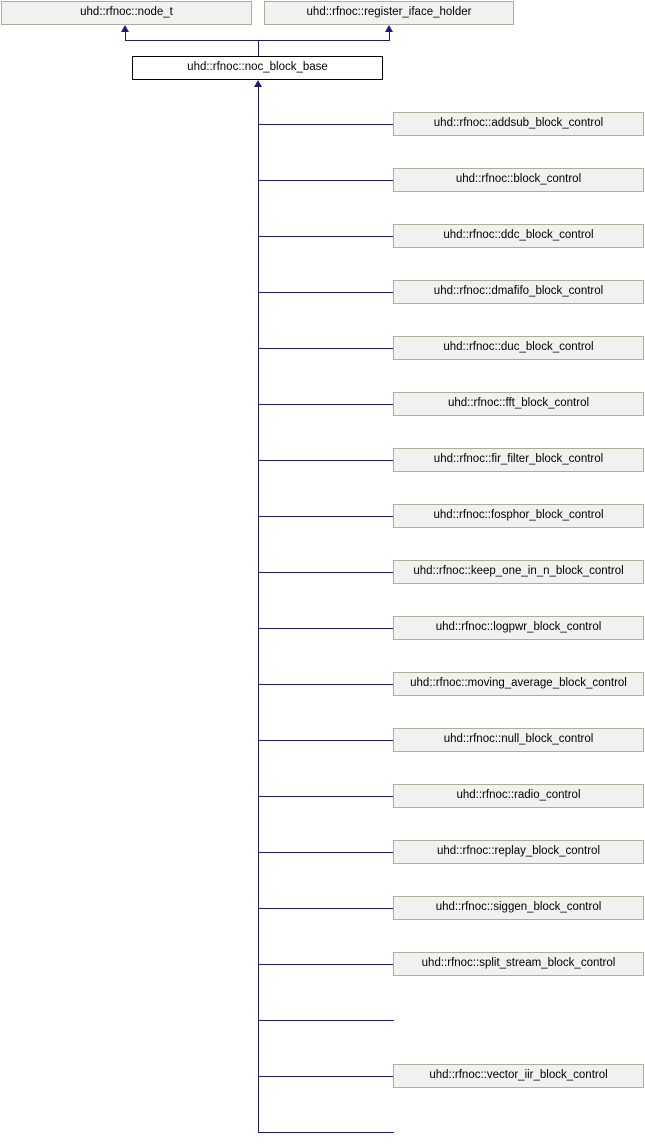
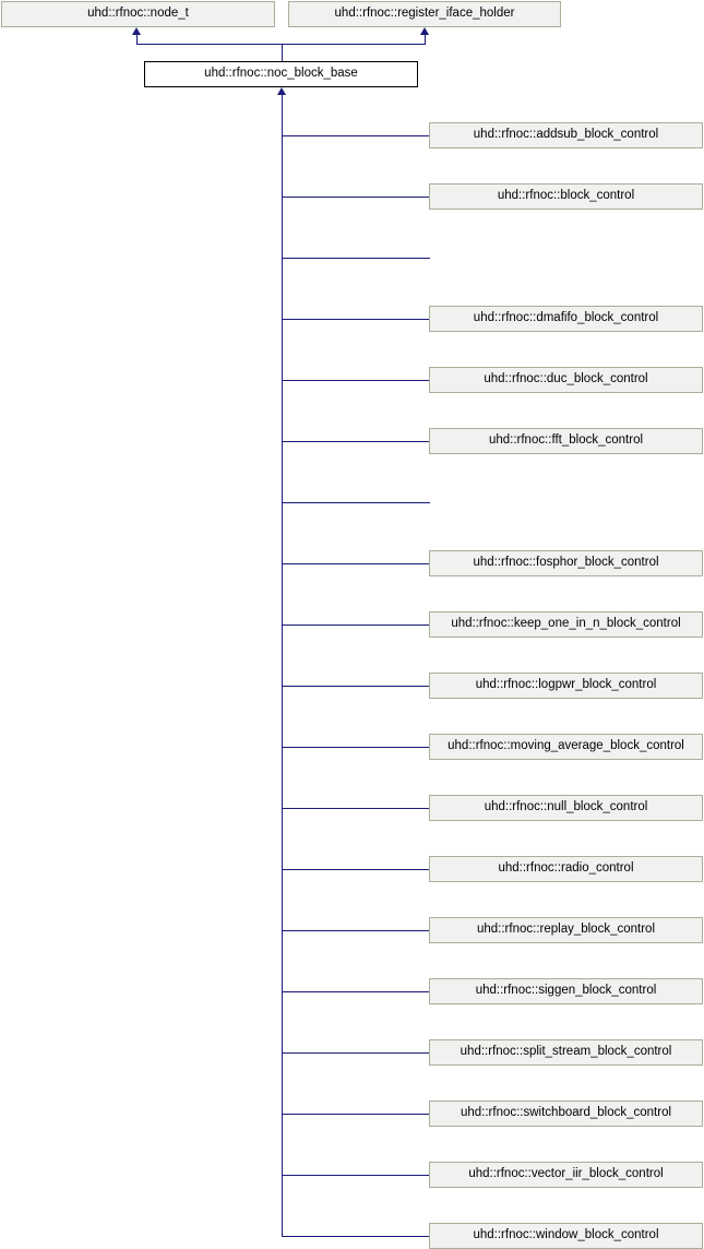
  uhd::rfnoc::node_t
  uhd::rfnoc::register_iface_holder
  uhd::rfnoc::noc_block_base
  uhd::rfnoc::addsub_block_control
  uhd::rfnoc::block_control
- uhd::rfnoc::ddc_block_control
  uhd::rfnoc::dmafifo_block_control
  uhd::rfnoc::duc_block_control
  uhd::rfnoc::fft_block_control
- uhd::rfnoc::fir_filter_block_control
  uhd::rfnoc::fosphor_block_control
  uhd::rfnoc::keep_one_in_n_block_control
  uhd::rfnoc::logpwr_block_control
  uhd::rfnoc::moving_average_block_control
  uhd::rfnoc::null_block_control
  uhd::rfnoc::radio_control
  uhd::rfnoc::replay_block_control
  uhd::rfnoc::siggen_block_control
  uhd::rfnoc::split_stream_block_control
+ uhd::rfnoc::switchboard_block_control
  uhd::rfnoc::vector_iir_block_control
+ uhd::rfnoc::window_block_control
